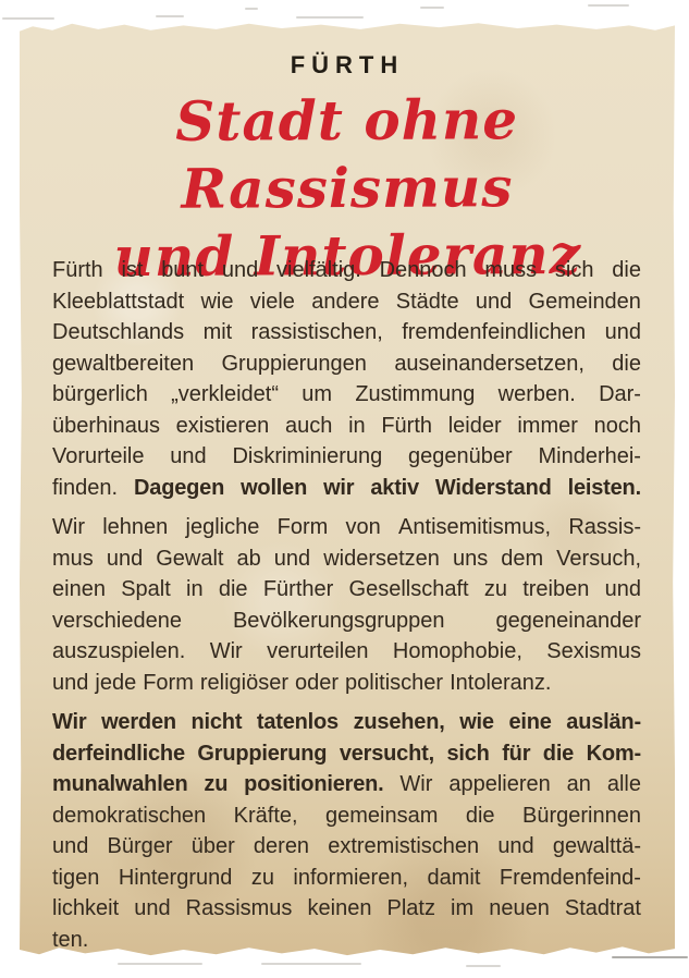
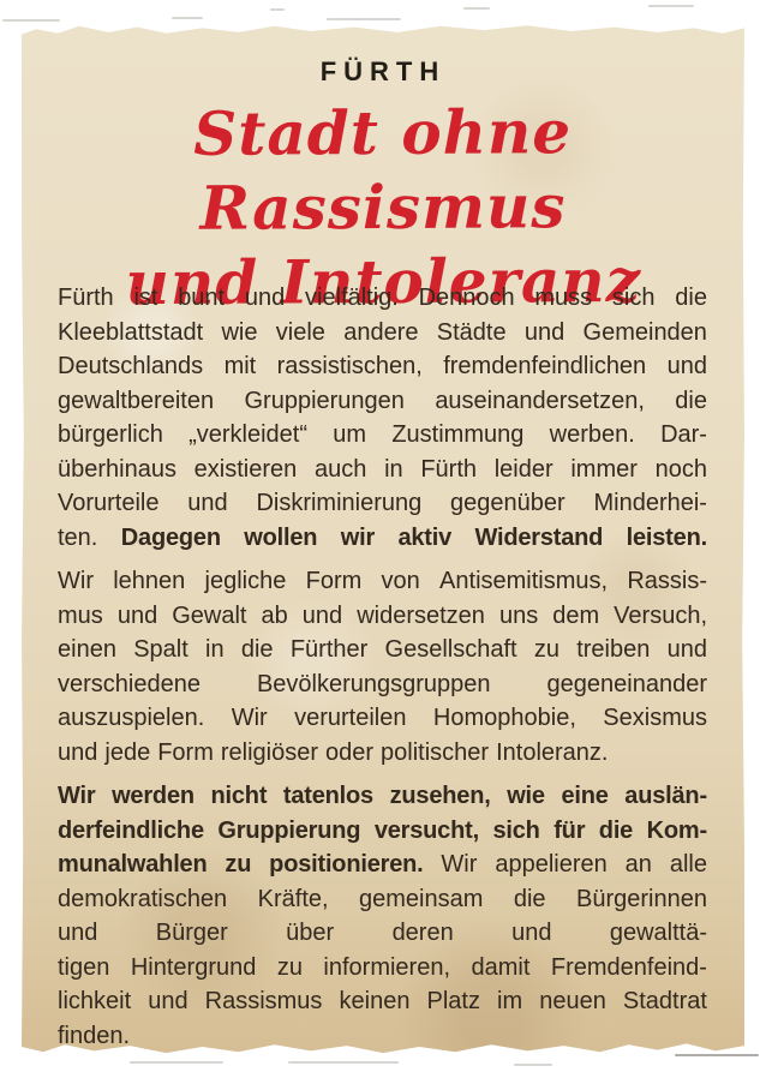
  FÜRTH
  Stadt ohne Rassismus
  und Intoleranz
  Fürth
  ist
  bunt
  und
  vielfältig.
  Dennoch
  muss
  sich
  die
  Kleeblattstadt
  wie
  viele
  andere
  Städte
  und
  Gemeinden
  Deutschlands
  mit
  rassistischen,
  fremdenfeindlichen
  und
  gewaltbereiten
  Gruppierungen
  auseinandersetzen,
  die
  bürgerlich
  „verkleidet“
  um
  Zustimmung
  werben.
  Dar-
  überhinaus
  existieren
  auch
  in
  Fürth
  leider
  immer
  noch
  Vorurteile
  und
  Diskriminierung
  gegenüber
  Minderhei-
- finden.
+ ten.
  Dagegen
  wollen
  wir
  aktiv
  Widerstand
  leisten.
  Wir
  lehnen
  jegliche
  Form
  von
  Antisemitismus,
  Rassis-
  mus
  und
  Gewalt
  ab
  und
  widersetzen
  uns
  dem
  Versuch,
  einen
  Spalt
  in
  die
  Fürther
  Gesellschaft
  zu
  treiben
  und
  verschiedene
  Bevölkerungsgruppen
  gegeneinander
  auszuspielen.
  Wir
  verurteilen
  Homophobie,
  Sexismus
  und
  jede
  Form
  religiöser
  oder
  politischer
  Intoleranz.
  Wir
  werden
  nicht
  tatenlos
  zusehen,
  wie
  eine
  auslän-
  derfeindliche
  Gruppierung
  versucht,
  sich
  für
  die
  Kom-
  munalwahlen
  zu
  positionieren.
  Wir
  appelieren
  an
  alle
  demokratischen
  Kräfte,
  gemeinsam
  die
  Bürgerinnen
  und
  Bürger
  über
  deren
- extremistischen
  und
  gewalttä-
  tigen
  Hintergrund
  zu
  informieren,
  damit
  Fremdenfeind-
  lichkeit
  und
  Rassismus
  keinen
  Platz
  im
  neuen
  Stadtrat
- ten.
+ finden.
